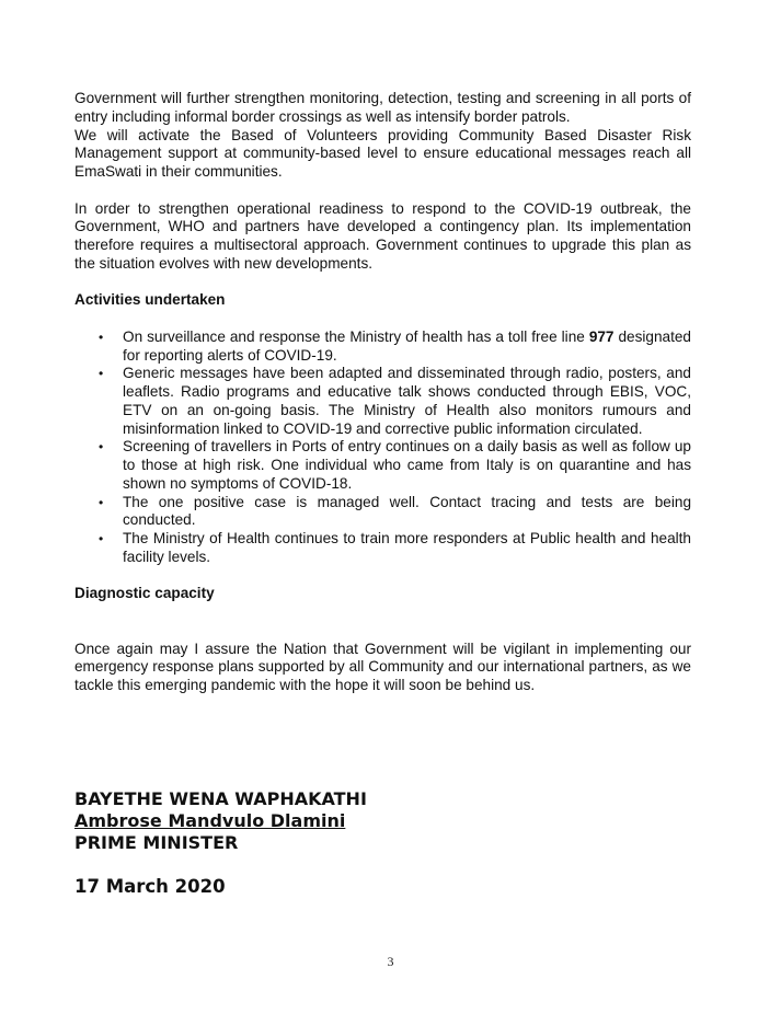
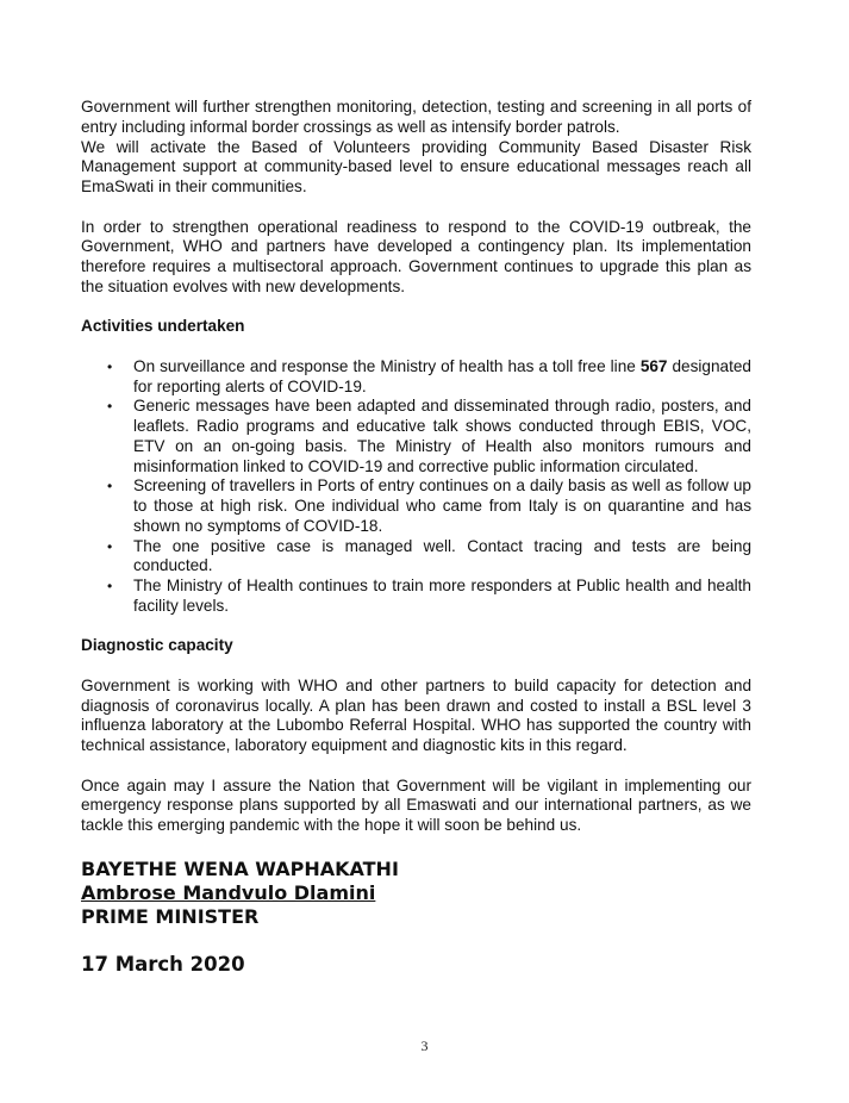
  Government will further strengthen monitoring, detection, testing and screening in all ports of entry including informal border crossings as well as intensify border patrols.
  We will activate the Based of Volunteers providing Community Based Disaster Risk Management support at community-based level to ensure educational messages reach all EmaSwati in their communities.
  In order to strengthen operational readiness to respond to the COVID-19 outbreak, the Government, WHO and partners have developed a contingency plan. Its implementation therefore requires a multisectoral approach. Government continues to upgrade this plan as the situation evolves with new developments.
  Activities undertaken
  •
- On surveillance and response the Ministry of health has a toll free line 977 designated for reporting alerts of COVID-19.
+ On surveillance and response the Ministry of health has a toll free line 567 designated for reporting alerts of COVID-19.
  •
  Generic messages have been adapted and disseminated through radio, posters, and leaflets. Radio programs and educative talk shows conducted through EBIS, VOC, ETV on an on-going basis. The Ministry of Health also monitors rumours and misinformation linked to COVID-19 and corrective public information circulated.
  •
  Screening of travellers in Ports of entry continues on a daily basis as well as follow up to those at high risk. One individual who came from Italy is on quarantine and has shown no symptoms of COVID-18.
  •
  The one positive case is managed well. Contact tracing and tests are being conducted.
  •
  The Ministry of Health continues to train more responders at Public health and health facility levels.
  Diagnostic capacity
+ Government is working with WHO and other partners to build capacity for detection and diagnosis of coronavirus locally. A plan has been drawn and costed to install a BSL level 3 influenza laboratory at the Lubombo Referral Hospital. WHO has supported the country with technical assistance, laboratory equipment and diagnostic kits in this regard.
- Once again may I assure the Nation that Government will be vigilant in implementing our emergency response plans supported by all Community and our international partners, as we tackle this emerging pandemic with the hope it will soon be behind us.
+ Once again may I assure the Nation that Government will be vigilant in implementing our emergency response plans supported by all Emaswati and our international partners, as we tackle this emerging pandemic with the hope it will soon be behind us.
  BAYETHE WENA WAPHAKATHI
  Ambrose Mandvulo Dlamini
  PRIME MINISTER
  17 March 2020
  3
